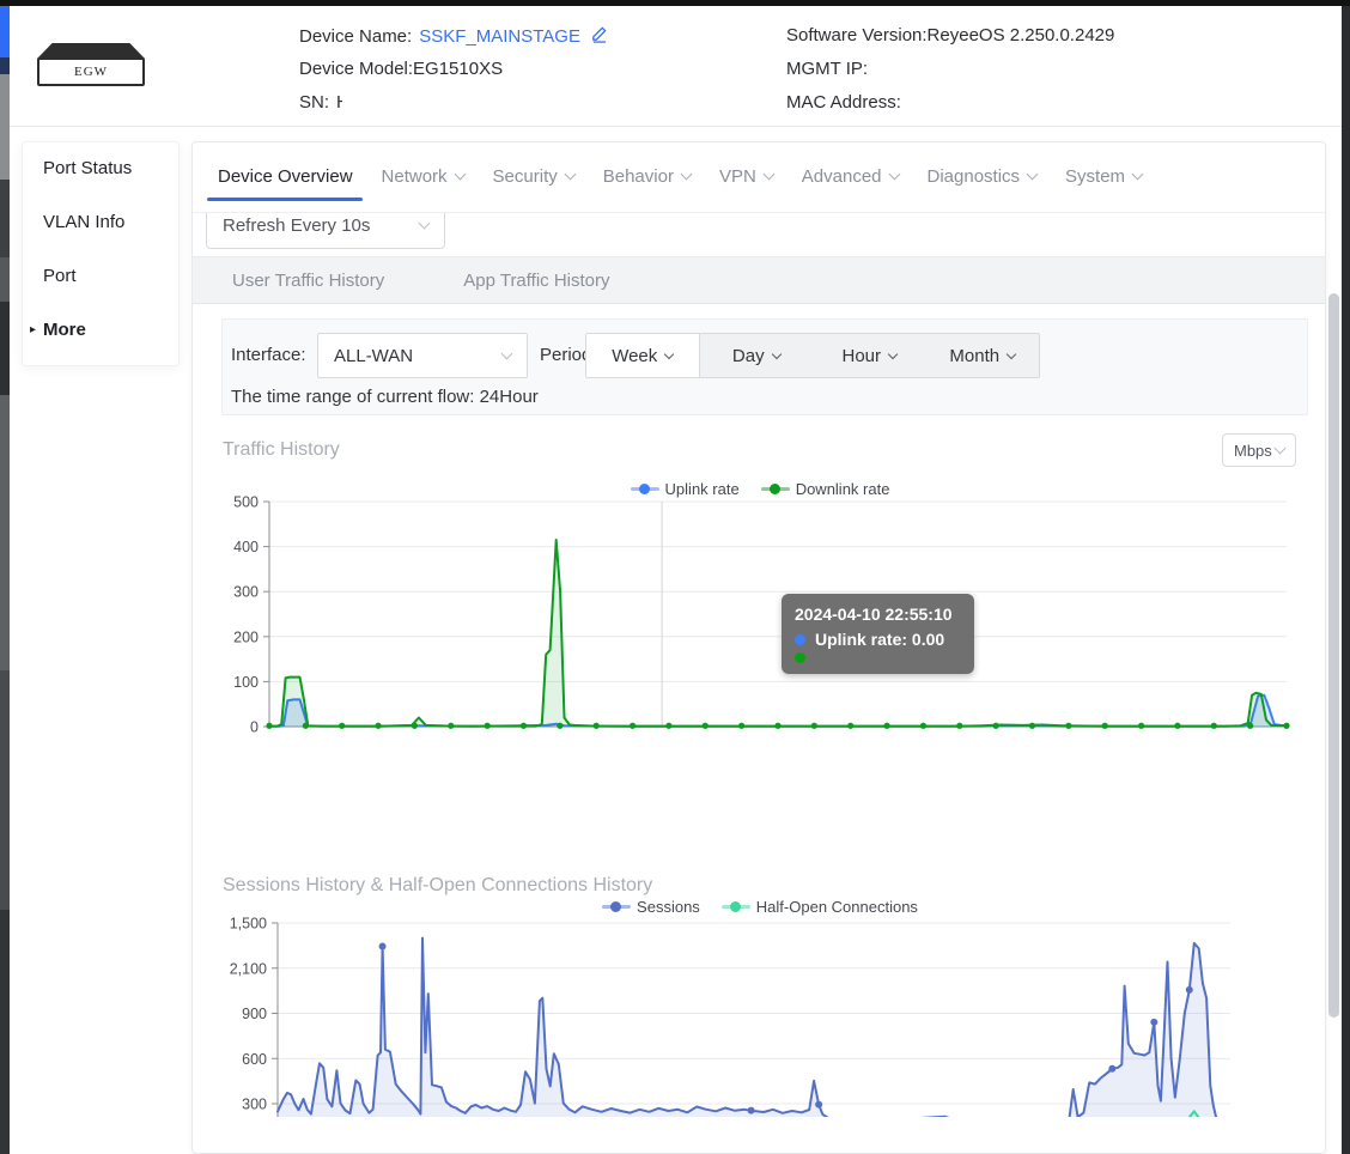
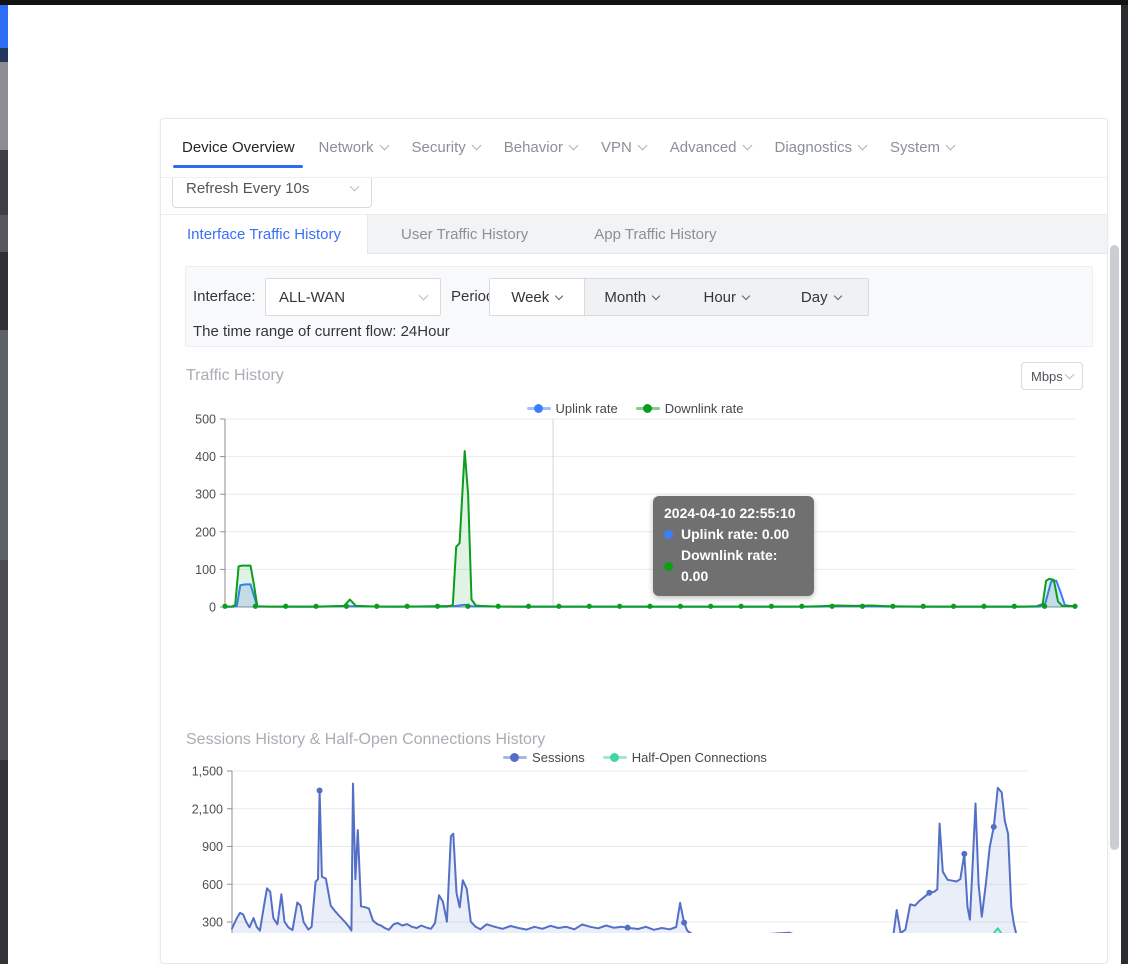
- EGW
- Device Name:
- SSKF_MAINSTAGE
- Device Model:EG1510XS
- SN:
- Software Version:ReyeeOS 2.250.0.2429
- MGMT IP:
- MAC Address:
- Port Status
- VLAN Info
- Port
- ▸
- More
  Device Overview
  Network
  Security
  Behavior
  VPN
  Advanced
  Diagnostics
  System
  Refresh Every 10s
+ Interface Traffic History
  User Traffic History
  App Traffic History
  Interface:
  ALL-WAN
  Perio
  Week
- Day
+ Month
  Hour
- Month
+ Day
  The time range of current flow: 24Hour
  Traffic History
  Mbps
  Uplink rate
  Downlink rate
  0
  100
  200
  300
  400
  500
  2024-04-10 22:55:10
  Uplink rate: 0.00
+ Downlink rate: 0.00
  Sessions History & Half-Open Connections History
  Sessions
  Half-Open Connections
  300
  600
  900
  2,100
  1,500
